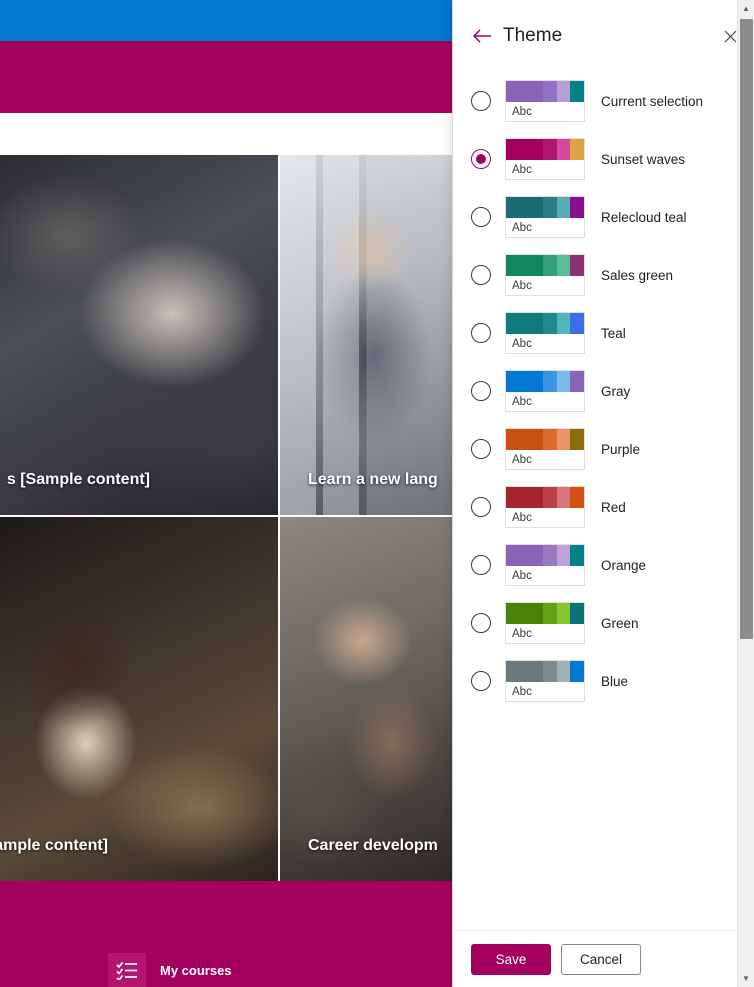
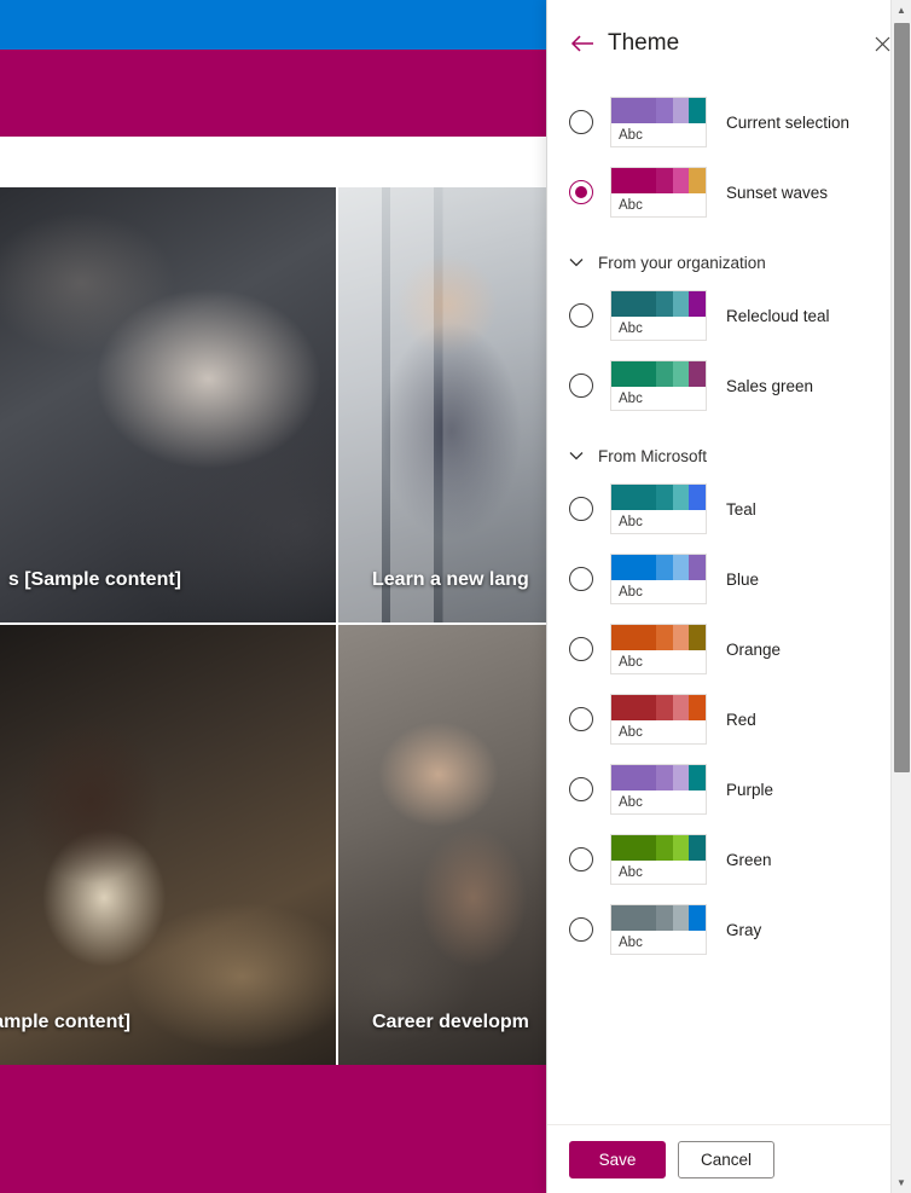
  s [Sample content]
  Learn a new lang
  mple content]
  Career developm
- My courses
  Theme
  Abc
  Current selection
  Abc
  Sunset waves
+ From your organization
  Abc
  Relecloud teal
  Abc
  Sales green
+ From Microsoft
  Abc
  Teal
  Abc
- Gray
+ Blue
  Abc
- Purple
+ Orange
  Abc
  Red
  Abc
- Orange
+ Purple
  Abc
  Green
  Abc
- Blue
+ Gray
  Save
  Cancel
  ▲
  ▼
